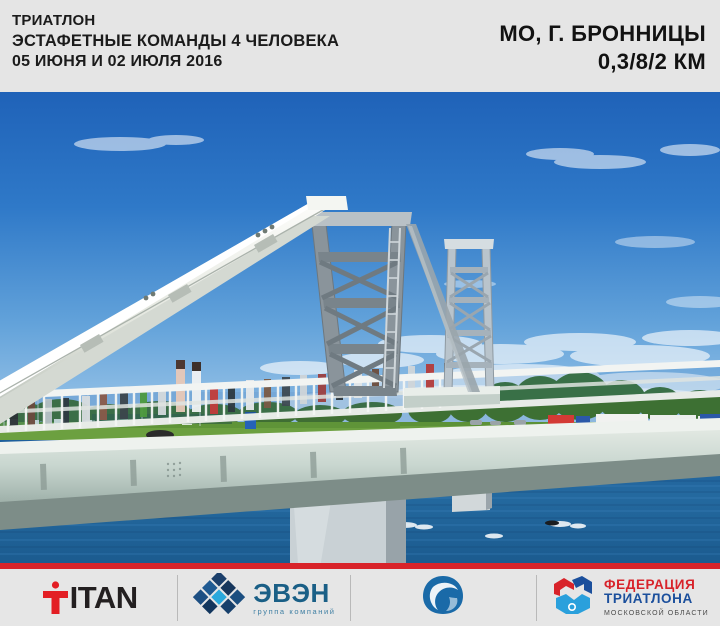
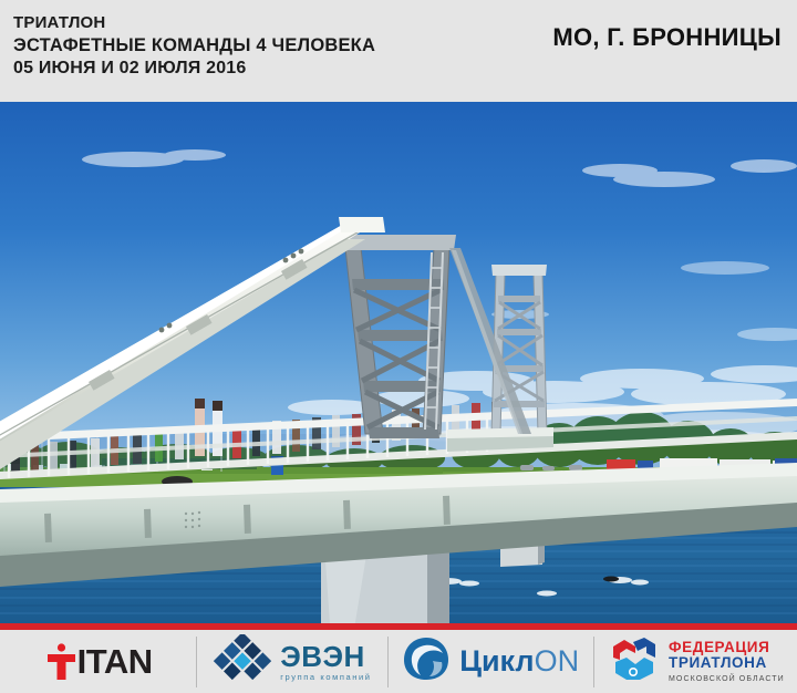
  ТРИАТЛОН
  ЭСТАФЕТНЫЕ КОМАНДЫ 4 ЧЕЛОВЕКА
  05 ИЮНЯ И 02 ИЮЛЯ 2016
  МО, Г. БРОННИЦЫ
- 0,3/8/2 КМ
  ITAN
  ЭВЭН
  группа компаний
+ ЦиклON
  ФЕДЕРАЦИЯ
  ТРИАТЛОНА
